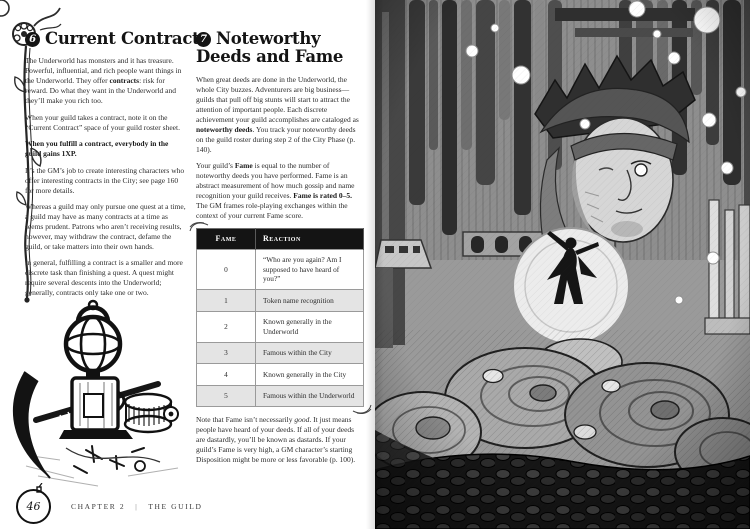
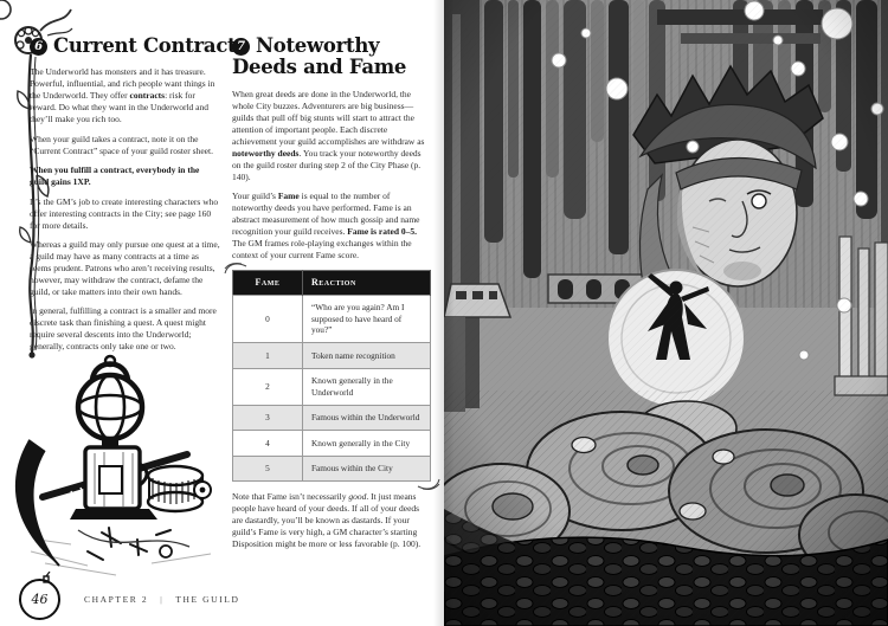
  6 Current Contrac
  The Underworld has monsters and it has treasure. Powerful, influential, and rich people want things in the Underworld. They offer contracts: risk for reward. Do what they want in the Underworld and they’ll make you rich too.
  When your guild takes a contract, note it on the “Current Contract” space of your guild roster sheet.
  When you fulfill a contract, everybody in the guild gains 1XP.
  It’s the GM’s job to create interesting characters who offer interesting contracts in the City; see page 160 for more details.
  Whereas a guild may only pursue one quest at a time, a guild may have as many contracts at a time as seems prudent. Patrons who aren’t receiving results, however, may withdraw the contract, defame the guild, or take matters into their own hands.
  In general, fulfilling a contract is a smaller and more discrete task than finishing a quest. A quest might require several descents into the Underworld; generally, contracts only take one or two.
  7 Noteworthy Deeds and Fame
- When great deeds are done in the Underworld, the whole City buzzes. Adventurers are big business—guilds that pull off big stunts will start to attract the attention of important people. Each discrete achievement your guild accomplishes are cataloged as noteworthy deeds. You track your noteworthy deeds on the guild roster during step 2 of the City Phase (p. 140).
+ When great deeds are done in the Underworld, the whole City buzzes. Adventurers are big business—guilds that pull off big stunts will start to attract the attention of important people. Each discrete achievement your guild accomplishes are withdraw as noteworthy deeds. You track your noteworthy deeds on the guild roster during step 2 of the City Phase (p. 140).
  Your guild’s Fame is equal to the number of noteworthy deeds you have performed. Fame is an abstract measurement of how much gossip and name recognition your guild receives. Fame is rated 0–5. The GM frames role-playing exchanges within the context of your current Fame score.
  Fame	Reaction
  0	“Who are you again? Am I supposed to have heard of you?”
  1	Token name recognition
  2	Known generally in the Underworld
- 3	Famous within the City
+ 3	Famous within the Underworld
  4	Known generally in the City
- 5	Famous within the Underworld
+ 5	Famous within the City
  Note that Fame isn’t necessarily good. It just means people have heard of your deeds. If all of your deeds are dastardly, you’ll be known as dastards. If your guild’s Fame is very high, a GM character’s starting Disposition might be more or less favorable (p. 100).
  46
  CHAPTER 2
  |
  THE GUILD
